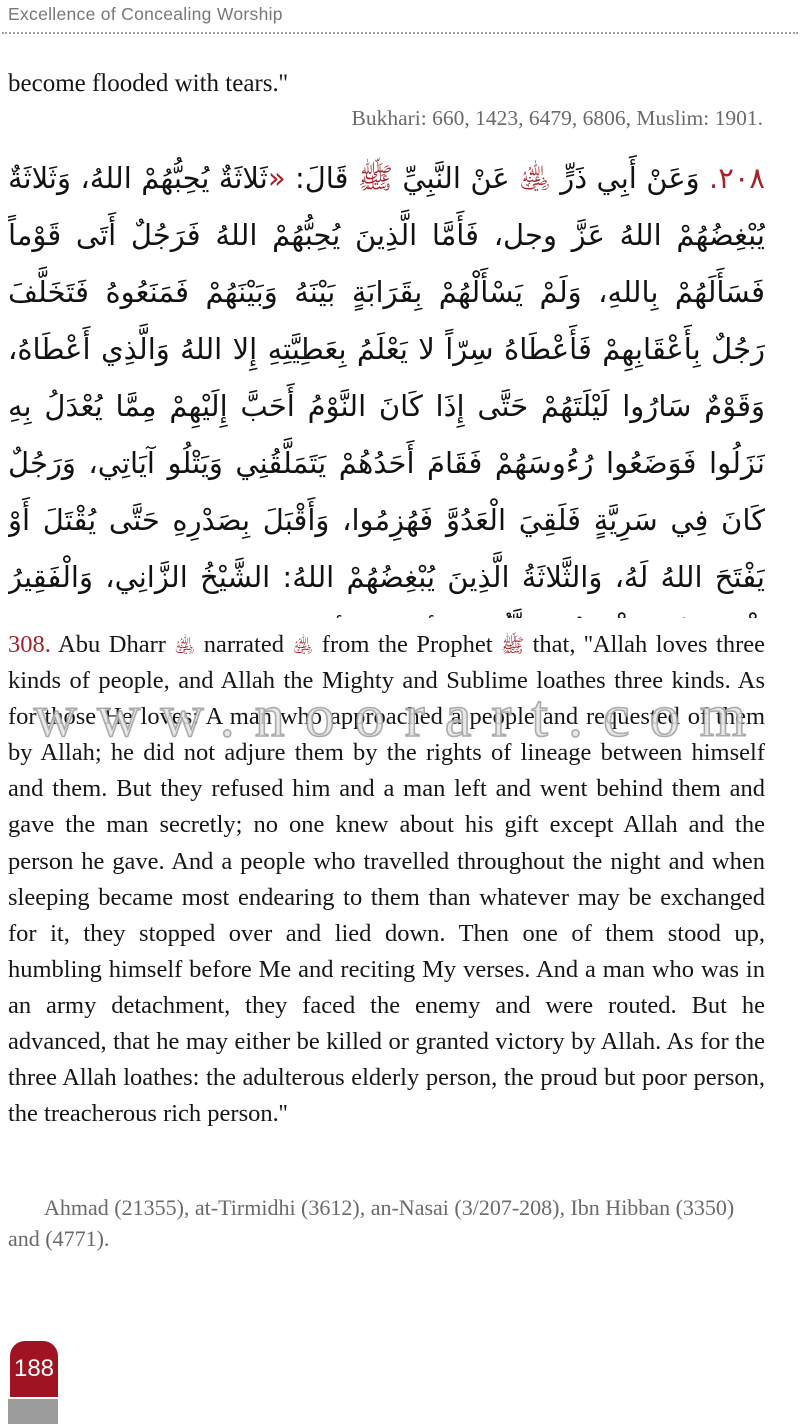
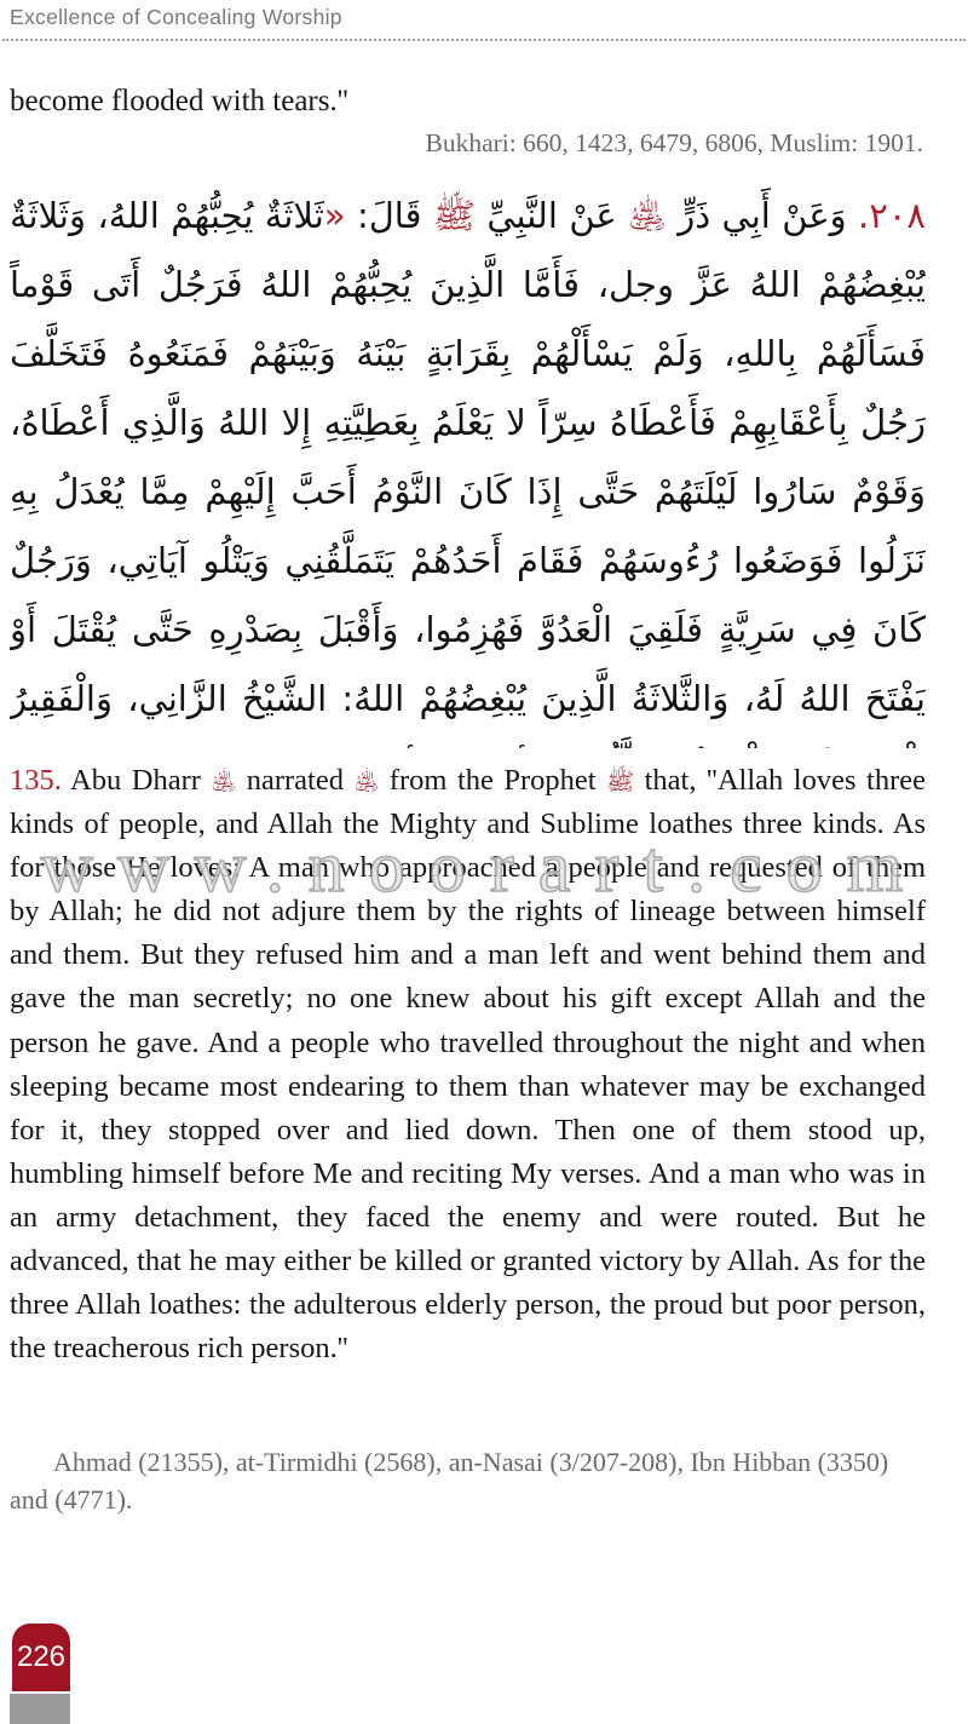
  Excellence of Concealing Worship
  become flooded with tears.''
  Bukhari: 660, 1423, 6479, 6806, Muslim: 1901.
  ٢٠٨. وَعَنْ أَبِي ذَرٍّ ﵁ عَنْ النَّبِيِّ ﷺ قَالَ: «ثَلاثَةٌ يُحِبُّهُمْ اللهُ، وَثَلاثَةٌ يُبْغِضُهُمْ اللهُ عَزَّ وجل، فَأَمَّا الَّذِينَ يُحِبُّهُمْ اللهُ فَرَجُلٌ أَتَى قَوْماً فَسَأَلَهُمْ بِاللهِ، وَلَمْ يَسْأَلْهُمْ بِقَرَابَةٍ بَيْنَهُ وَبَيْنَهُمْ فَمَنَعُوهُ فَتَخَلَّفَ رَجُلٌ بِأَعْقَابِهِمْ فَأَعْطَاهُ سِرّاً لا يَعْلَمُ بِعَطِيَّتِهِ إِلا اللهُ وَالَّذِي أَعْطَاهُ، وَقَوْمٌ سَارُوا لَيْلَتَهُمْ حَتَّى إِذَا كَانَ النَّوْمُ أَحَبَّ إِلَيْهِمْ مِمَّا يُعْدَلُ بِهِ نَزَلُوا فَوَضَعُوا رُءُوسَهُمْ فَقَامَ أَحَدُهُمْ يَتَمَلَّقُنِي وَيَتْلُو آيَاتِي، وَرَجُلٌ كَانَ فِي سَرِيَّةٍ فَلَقِيَ الْعَدُوَّ فَهُزِمُوا، وَأَقْبَلَ بِصَدْرِهِ حَتَّى يُقْتَلَ أَوْ يَفْتَحَ اللهُ لَهُ، وَالثَّلاثَةُ الَّذِينَ يُبْغِضُهُمْ اللهُ: الشَّيْخُ الزَّانِي، وَالْفَقِيرُ
- 308. Abu Dharr ﵁ narrated ﵁ from the Prophet ﷺ that, ''Allah loves three kinds of people, and Allah the Mighty and Sublime loathes three kinds. As for those He loves: A man who approached a people and requested of them by Allah; he did not adjure them by the rights of lineage between himself and them. But they refused him and a man left and went behind them and gave the man secretly; no one knew about his gift except Allah and the person he gave. And a people who travelled throughout the night and when sleeping became most endearing to them than whatever may be exchanged for it, they stopped over and lied down. Then one of them stood up, humbling himself before Me and reciting My verses. And a man who was in an army detachment, they faced the enemy and were routed. But he advanced, that he may either be killed or granted victory by Allah. As for the three Allah loathes: the adulterous elderly person, the proud but poor person, the treacherous rich person.''
+ 135. Abu Dharr ﵁ narrated ﵁ from the Prophet ﷺ that, ''Allah loves three kinds of people, and Allah the Mighty and Sublime loathes three kinds. As for those He loves: A man who approached a people and requested of them by Allah; he did not adjure them by the rights of lineage between himself and them. But they refused him and a man left and went behind them and gave the man secretly; no one knew about his gift except Allah and the person he gave. And a people who travelled throughout the night and when sleeping became most endearing to them than whatever may be exchanged for it, they stopped over and lied down. Then one of them stood up, humbling himself before Me and reciting My verses. And a man who was in an army detachment, they faced the enemy and were routed. But he advanced, that he may either be killed or granted victory by Allah. As for the three Allah loathes: the adulterous elderly person, the proud but poor person, the treacherous rich person.''
- Ahmad (21355), at-Tirmidhi (3612), an-Nasai (3/207-208), Ibn Hibban (3350) and (4771).
+ Ahmad (21355), at-Tirmidhi (2568), an-Nasai (3/207-208), Ibn Hibban (3350) and (4771).
  www.noorart.com
- 188
+ 226
